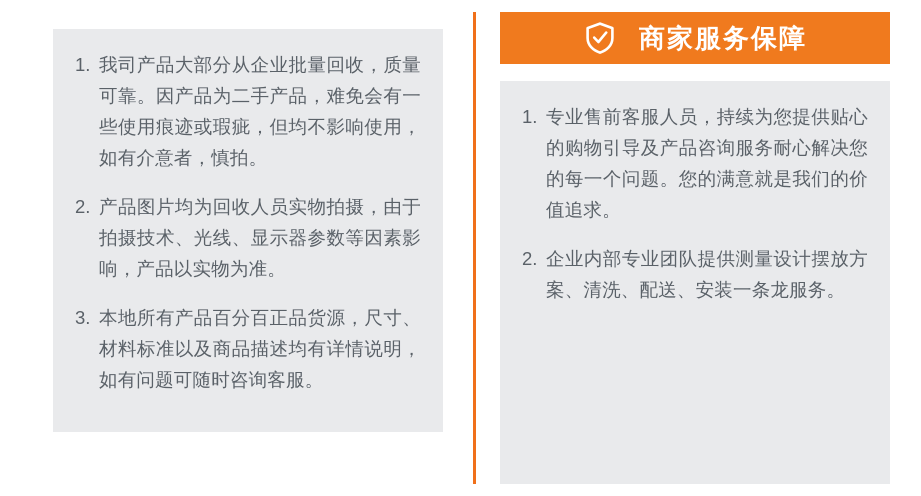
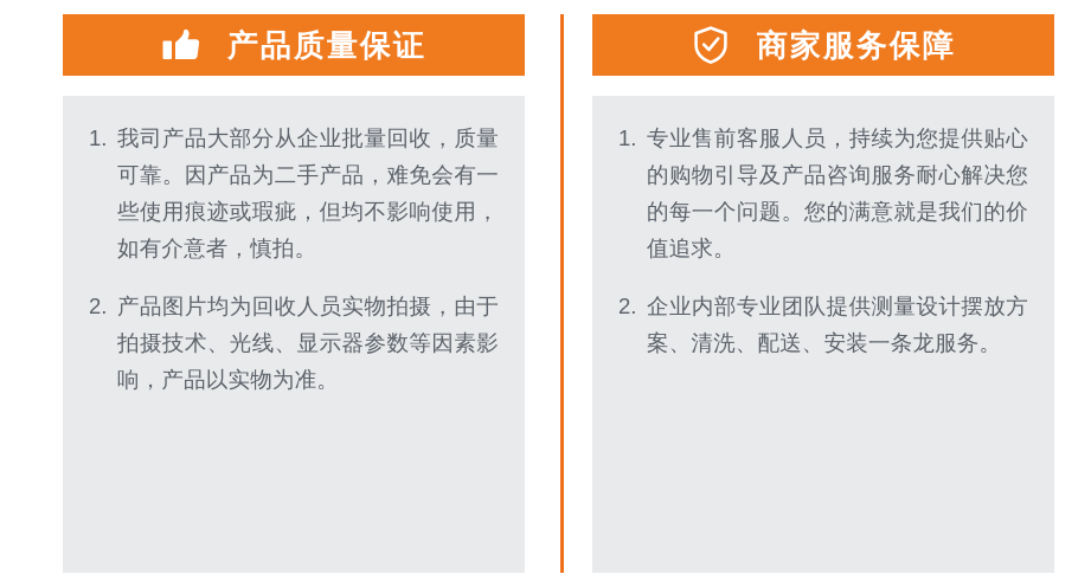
+ 产品质量保证
  1.
  我司产品大部分从企业批量回收，质量可靠。因产品为二手产品，难免会有一些使用痕迹或瑕疵，但均不影响使用，如有介意者，慎拍。
  2.
  产品图片均为回收人员实物拍摄，由于拍摄技术、光线、显示器参数等因素影响，产品以实物为准。
- 3.
- 本地所有产品百分百正品货源，尺寸、材料标准以及商品描述均有详情说明，如有问题可随时咨询客服。
  商家服务保障
  1.
  专业售前客服人员，持续为您提供贴心的购物引导及产品咨询服务耐心解决您的每一个问题。您的满意就是我们的价值追求。
  2.
  企业内部专业团队提供测量设计摆放方案、清洗、配送、安装一条龙服务。
